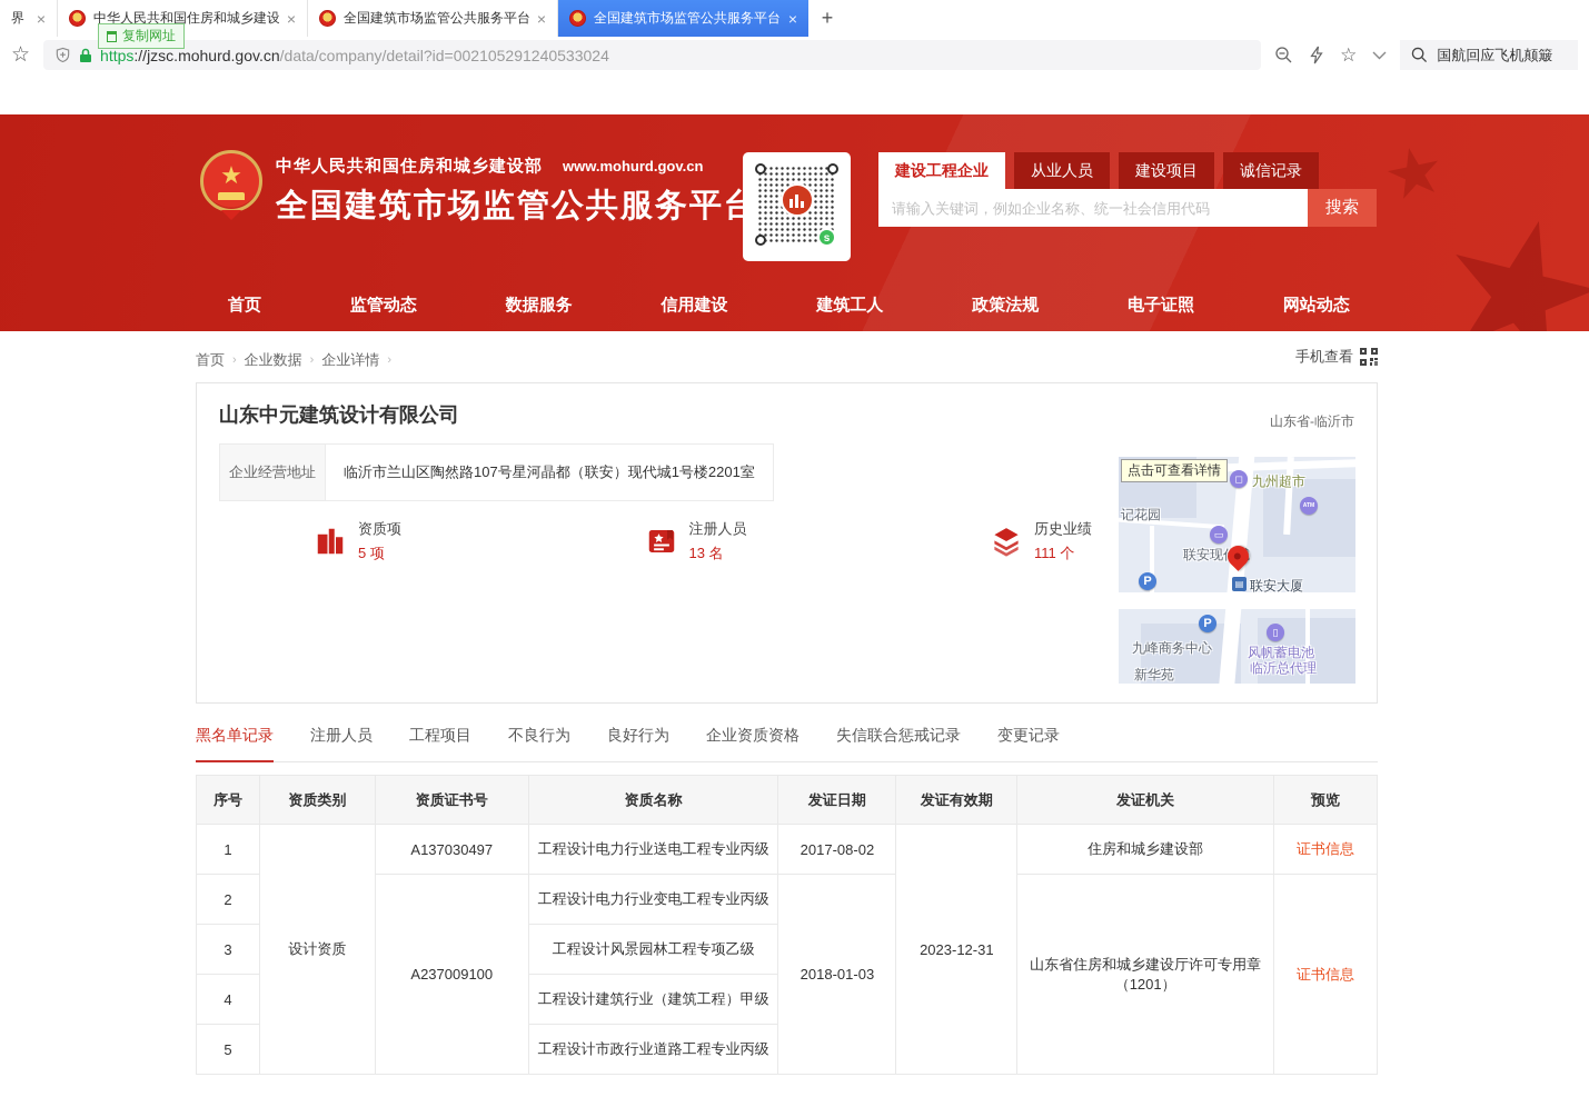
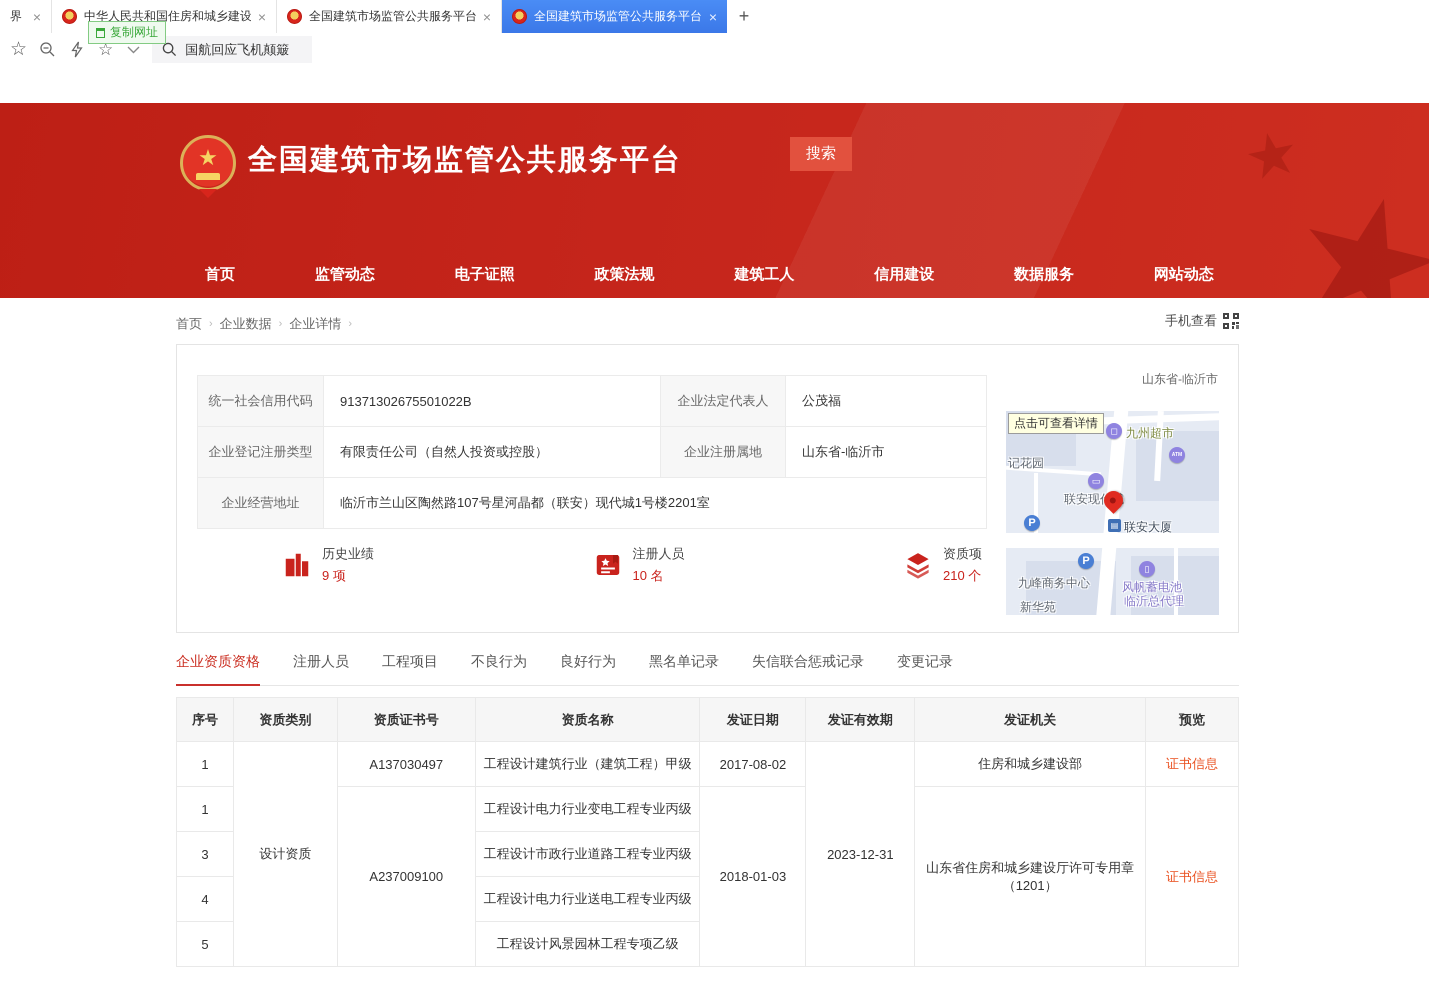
  界
  ×
  中华人民共和国住房和城乡建设
  ×
  全国建筑市场监管公共服务平台
  ×
  全国建筑市场监管公共服务平台
  ×
  +
  复制网址
  ☆
- https://jzsc.mohurd.gov.cn/data/company/detail?id=002105291240533024
  ☆
  国航回应飞机颠簸
- 中华人民共和国住房和城乡建设部
- www.mohurd.gov.cn
  全国建筑市场监管公共服务平台
- s
- 建设工程企业
- 从业人员
- 建设项目
- 诚信记录
- 请输入关键词，例如企业名称、统一社会信用代码
  搜索
  首页
  监管动态
- 数据服务
+ 电子证照
- 信用建设
+ 政策法规
  建筑工人
- 政策法规
+ 信用建设
- 电子证照
+ 数据服务
  网站动态
  首页
  ›
  企业数据
  ›
  企业详情
  ›
  手机查看
- 山东中元建筑设计有限公司
  山东省-临沂市
+ 统一社会信用代码	91371302675501022B	企业法定代表人	公茂福
+ 企业登记注册类型	有限责任公司（自然人投资或控股）	企业注册属地	山东省-临沂市
  企业经营地址	临沂市兰山区陶然路107号星河晶都（联安）现代城1号楼2201室
- 资质项
+ 历史业绩
- 5 项
+ 9 项
  注册人员
- 13 名
+ 10 名
- 历史业绩
+ 资质项
- 111 个
+ 210 个
  点击可查看详情
  ◻
  九州超市
  记花园
  ▭
  ▤
  联安大厦
  P
  P
  九峰商务中心
  新华苑
  ▯
  风帆蓄电池
  临沂总代理
- 黑名单记录
+ 企业资质资格
  注册人员
  工程项目
  不良行为
  良好行为
- 企业资质资格
+ 黑名单记录
  失信联合惩戒记录
  变更记录
  序号	资质类别	资质证书号	资质名称	发证日期	发证有效期	发证机关	预览
- 1	设计资质	A137030497	工程设计电力行业送电工程专业丙级	2017-08-02	2023-12-31	住房和城乡建设部	证书信息
+ 1	设计资质	A137030497	工程设计建筑行业（建筑工程）甲级	2017-08-02	2023-12-31	住房和城乡建设部	证书信息
- 2	A237009100	工程设计电力行业变电工程专业丙级	2018-01-03	山东省住房和城乡建设厅许可专用章（1201）	证书信息
+ 1	A237009100	工程设计电力行业变电工程专业丙级	2018-01-03	山东省住房和城乡建设厅许可专用章（1201）	证书信息
- 3	工程设计风景园林工程专项乙级
+ 3	工程设计市政行业道路工程专业丙级
- 4	工程设计建筑行业（建筑工程）甲级
+ 4	工程设计电力行业送电工程专业丙级
- 5	工程设计市政行业道路工程专业丙级
+ 5	工程设计风景园林工程专项乙级
